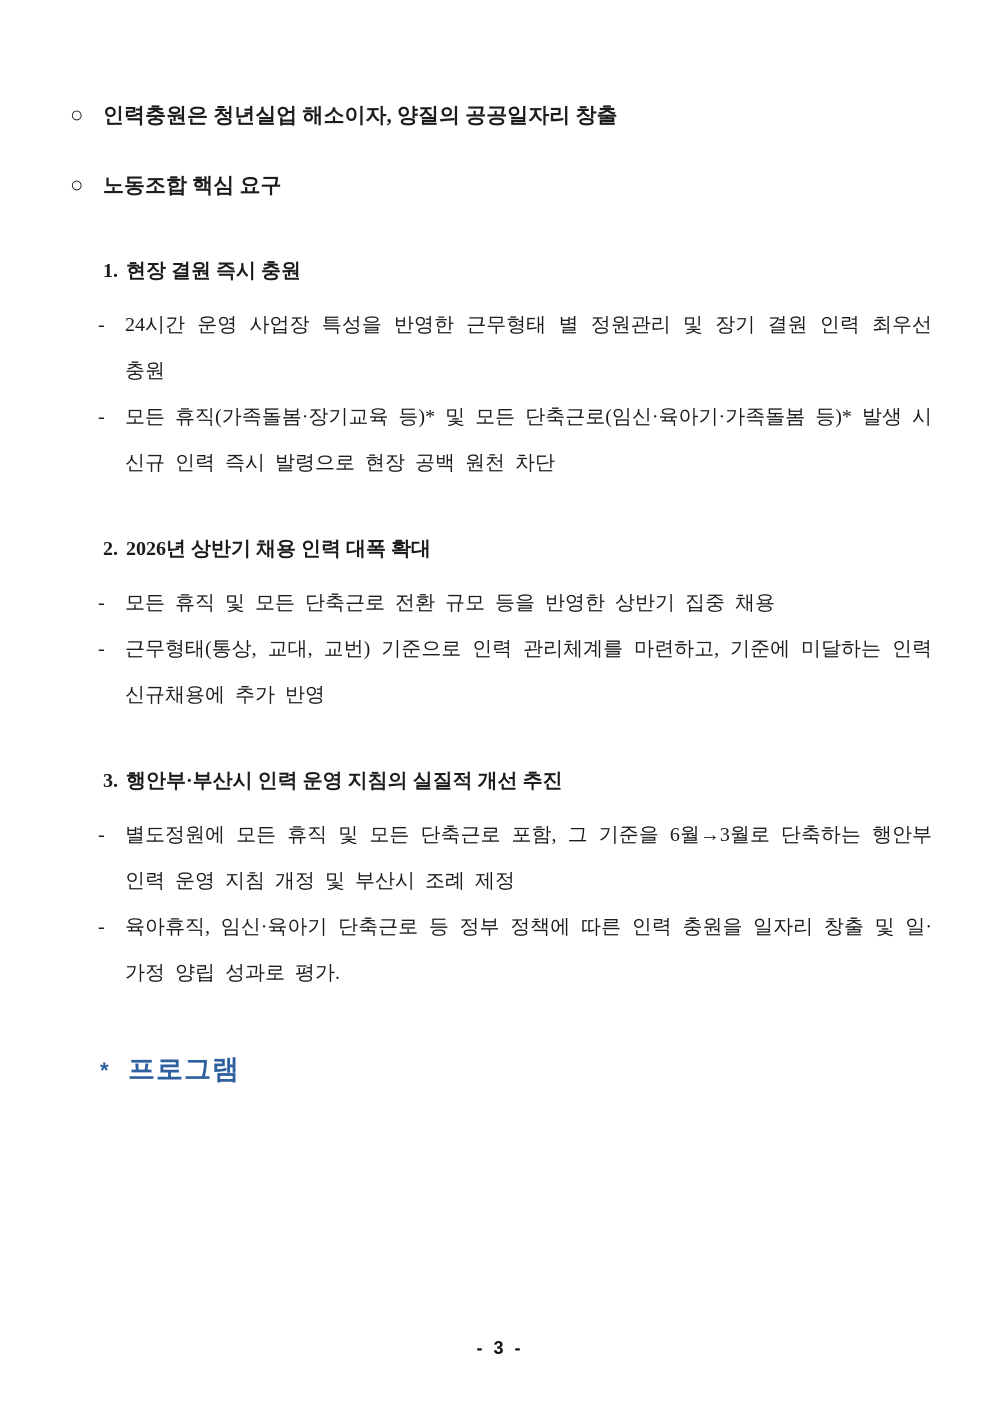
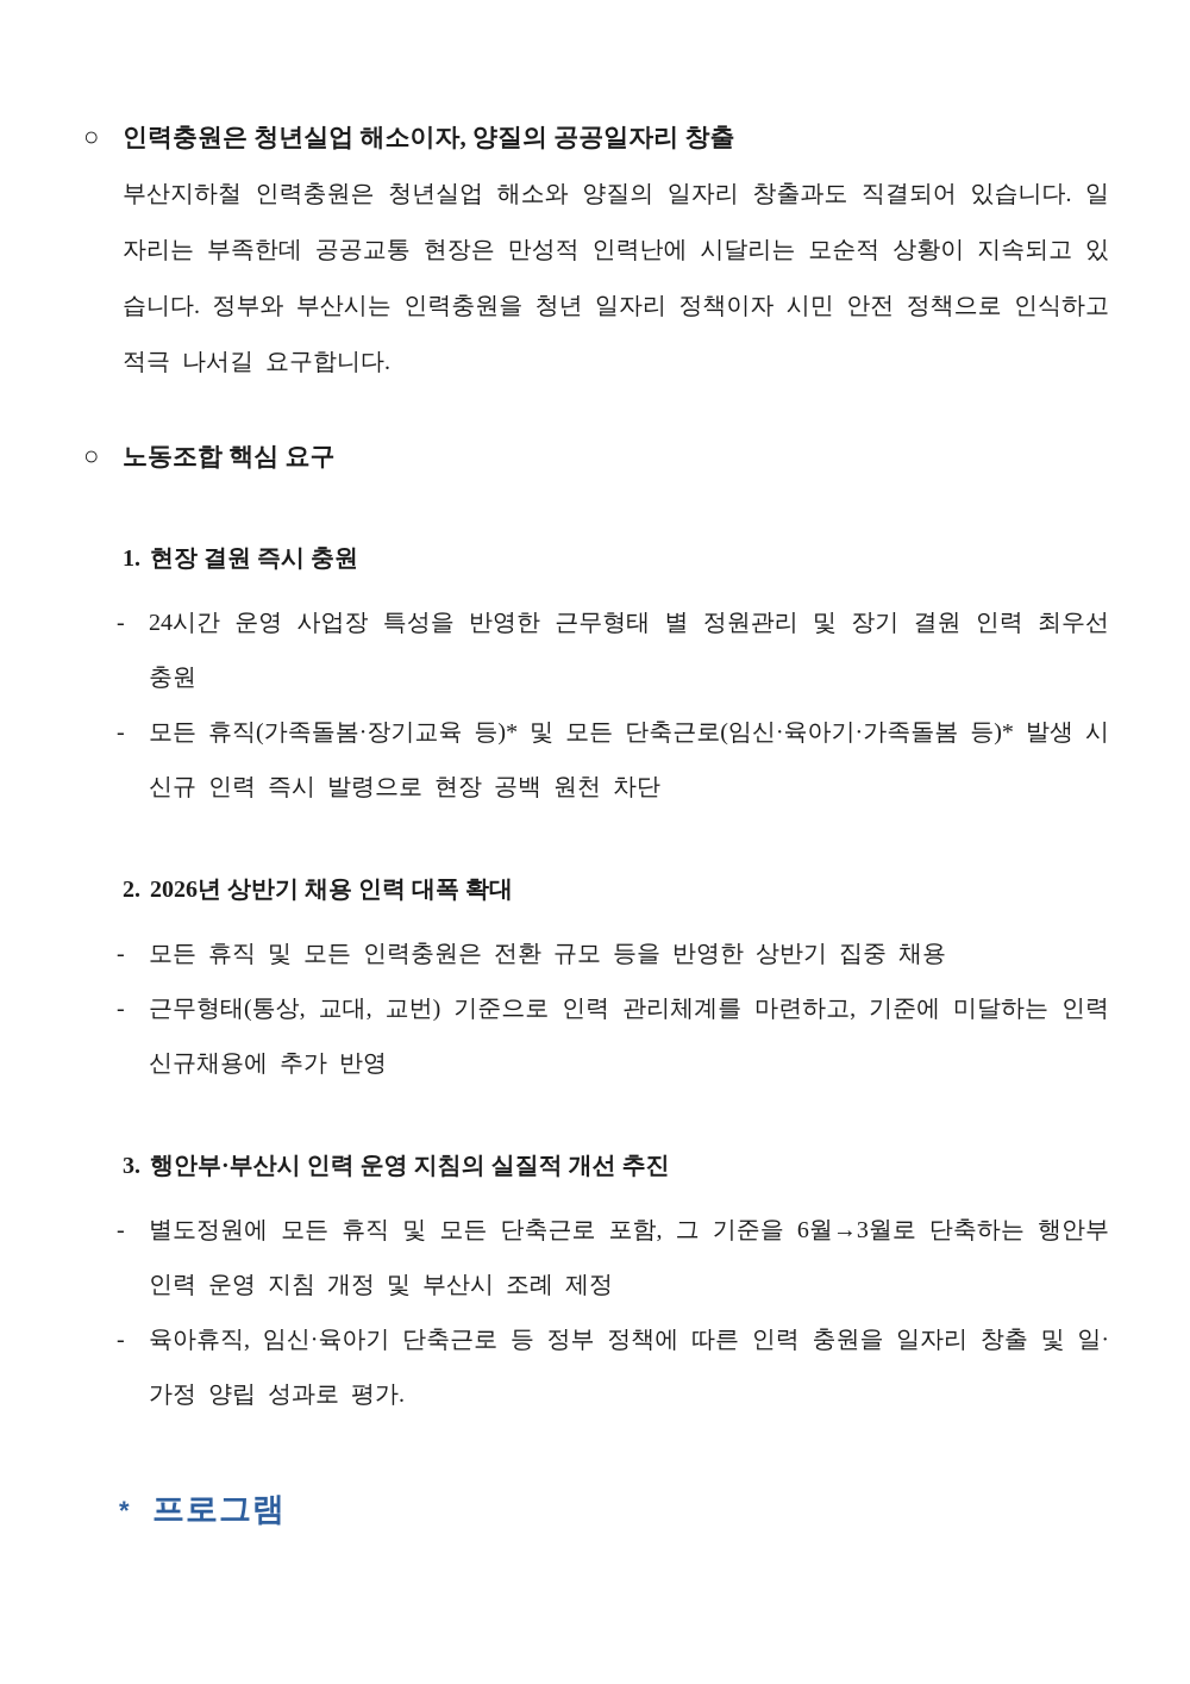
  ○
  인력충원은 청년실업 해소이자, 양질의 공공일자리 창출
+ 부산지하철 인력충원은 청년실업 해소와 양질의 일자리 창출과도 직결되어 있습니다. 일자리는 부족한데 공공교통 현장은 만성적 인력난에 시달리는 모순적 상황이 지속되고 있습니다. 정부와 부산시는 인력충원을 청년 일자리 정책이자 시민 안전 정책으로 인식하고 적극 나서길 요구합니다.
  ○
  노동조합 핵심 요구
  1. 현장 결원 즉시 충원
  -
  24시간 운영 사업장 특성을 반영한 근무형태 별 정원관리 및 장기 결원 인력 최우선 충원
  -
  모든 휴직(가족돌봄·장기교육 등)* 및 모든 단축근로(임신·육아기·가족돌봄 등)* 발생 시 신규 인력 즉시 발령으로 현장 공백 원천 차단
  2. 2026년 상반기 채용 인력 대폭 확대
  -
- 모든 휴직 및 모든 단축근로 전환 규모 등을 반영한 상반기 집중 채용
+ 모든 휴직 및 모든 인력충원은 전환 규모 등을 반영한 상반기 집중 채용
  -
  근무형태(통상, 교대, 교번) 기준으로 인력 관리체계를 마련하고, 기준에 미달하는 인력 신규채용에 추가 반영
  3. 행안부·부산시 인력 운영 지침의 실질적 개선 추진
  -
  별도정원에 모든 휴직 및 모든 단축근로 포함, 그 기준을 6월→3월로 단축하는 행안부 인력 운영 지침 개정 및 부산시 조례 제정
  -
  육아휴직, 임신·육아기 단축근로 등 정부 정책에 따른 인력 충원을 일자리 창출 및 일·가정 양립 성과로 평가.
  *
  프로그램
- - 3 -
